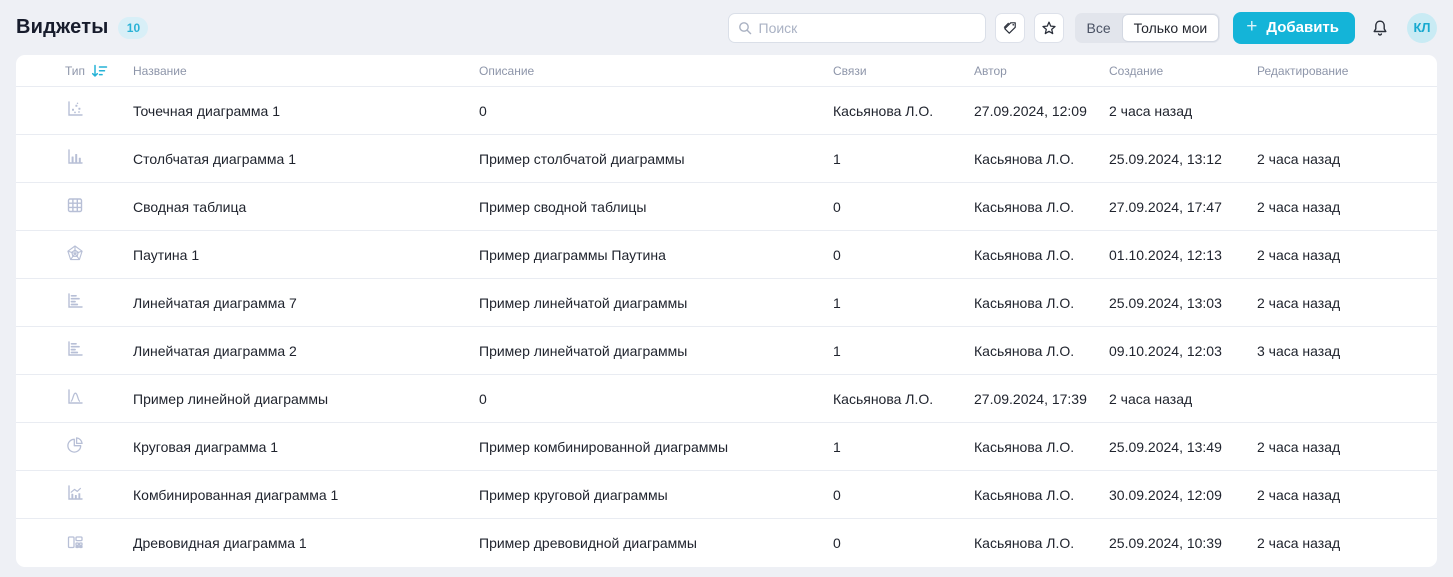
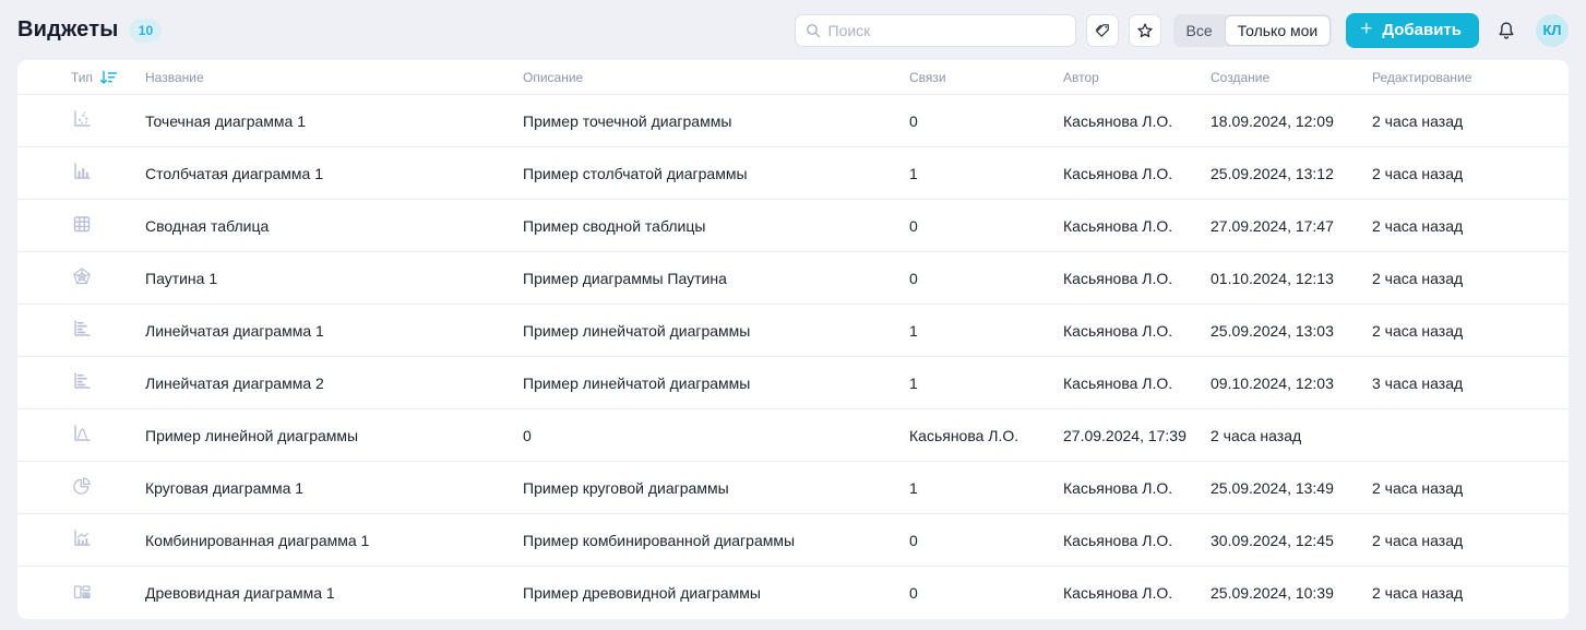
  Виджеты
  10
  Поиск
  Все
  Только мои
  +
  Добавить
  КЛ
  Тип
  Название
  Описание
  Связи
  Автор
  Создание
  Редактирование
  Точечная диаграмма 1
+ Пример точечной диаграммы
  0
  Касьянова Л.О.
- 27.09.2024, 12:09
+ 18.09.2024, 12:09
  2 часа назад
  Столбчатая диаграмма 1
  Пример столбчатой диаграммы
  1
  Касьянова Л.О.
  25.09.2024, 13:12
  2 часа назад
  Сводная таблица
  Пример сводной таблицы
  0
  Касьянова Л.О.
  27.09.2024, 17:47
  2 часа назад
  Паутина 1
  Пример диаграммы Паутина
  0
  Касьянова Л.О.
  01.10.2024, 12:13
  2 часа назад
- Линейчатая диаграмма 7
+ Линейчатая диаграмма 1
  Пример линейчатой диаграммы
  1
  Касьянова Л.О.
  25.09.2024, 13:03
  2 часа назад
  Линейчатая диаграмма 2
  Пример линейчатой диаграммы
  1
  Касьянова Л.О.
  09.10.2024, 12:03
  3 часа назад
  Пример линейной диаграммы
  0
  Касьянова Л.О.
  27.09.2024, 17:39
  2 часа назад
  Круговая диаграмма 1
- Пример комбинированной диаграммы
+ Пример круговой диаграммы
  1
  Касьянова Л.О.
  25.09.2024, 13:49
  2 часа назад
  Комбинированная диаграмма 1
- Пример круговой диаграммы
+ Пример комбинированной диаграммы
  0
  Касьянова Л.О.
- 30.09.2024, 12:09
+ 30.09.2024, 12:45
  2 часа назад
  Древовидная диаграмма 1
  Пример древовидной диаграммы
  0
  Касьянова Л.О.
  25.09.2024, 10:39
  2 часа назад
